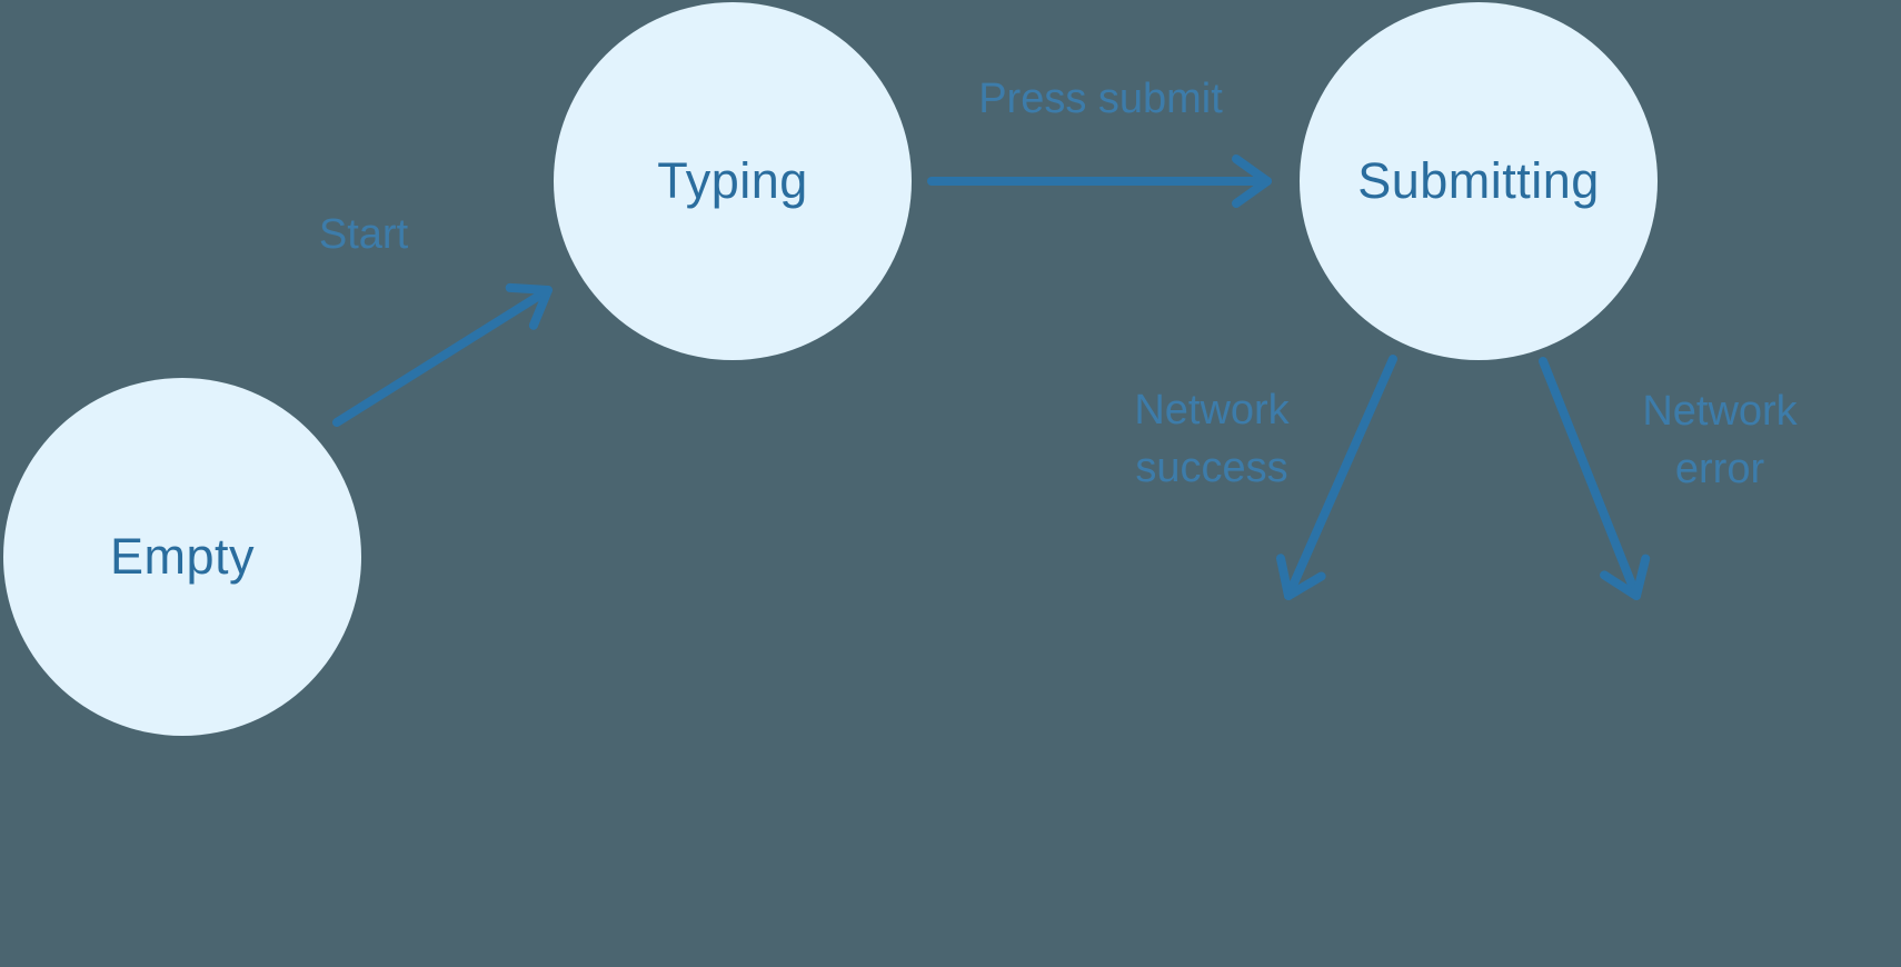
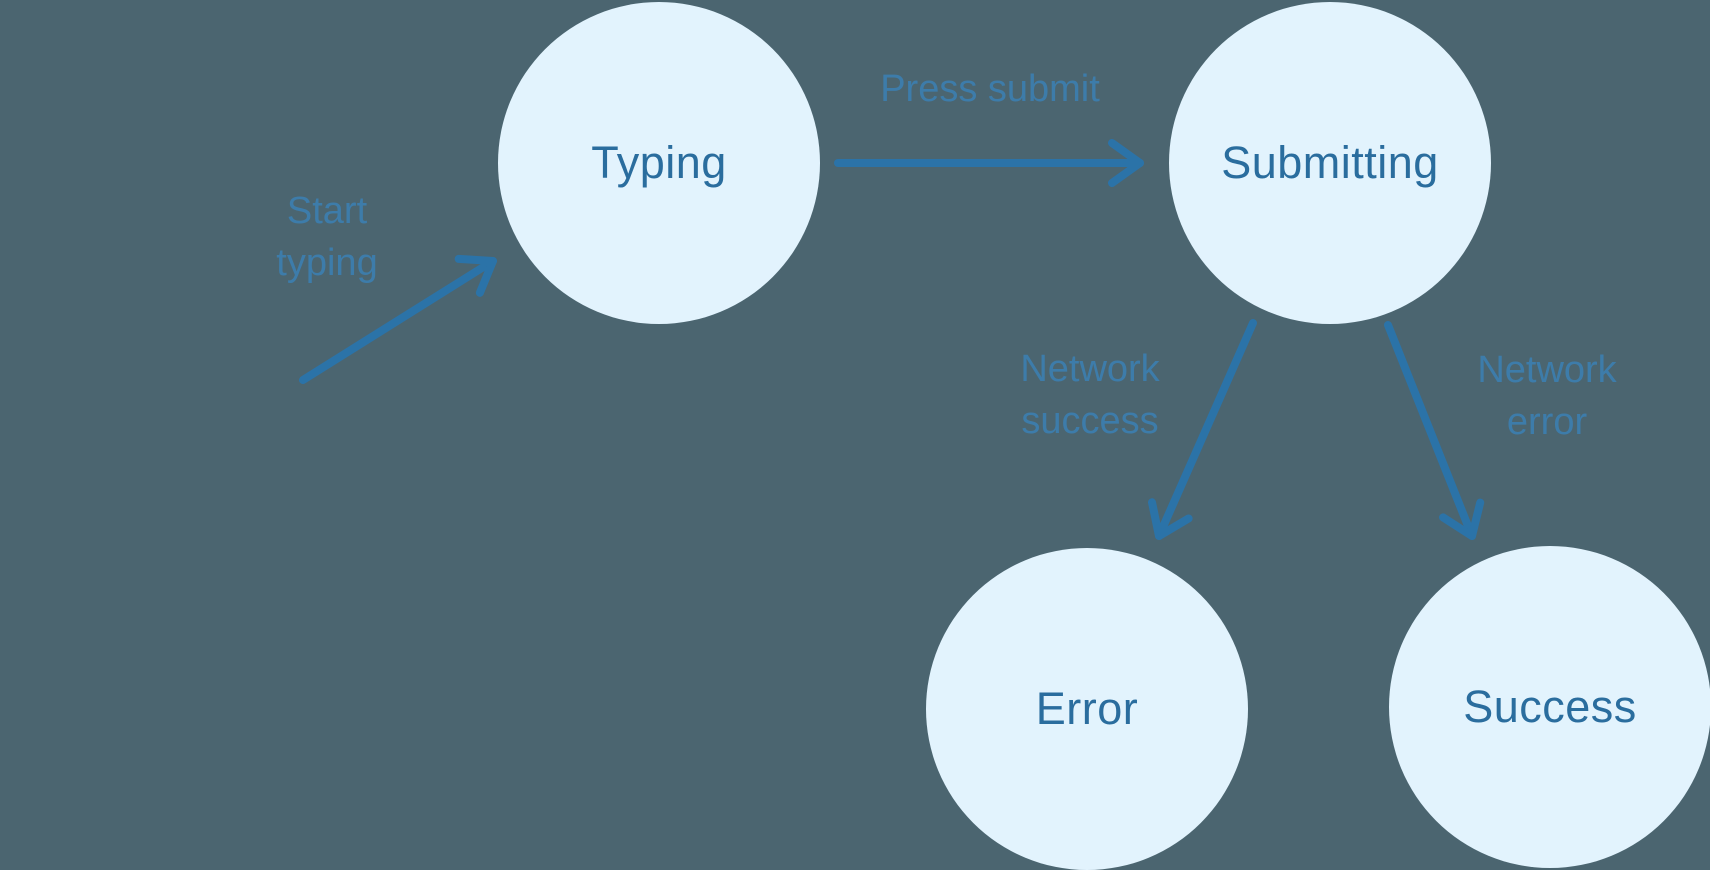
- Empty
  Typing
  Submitting
+ Error
+ Success
  Start
+ typing
  Press submit
  Network
  success
  Network
  error
